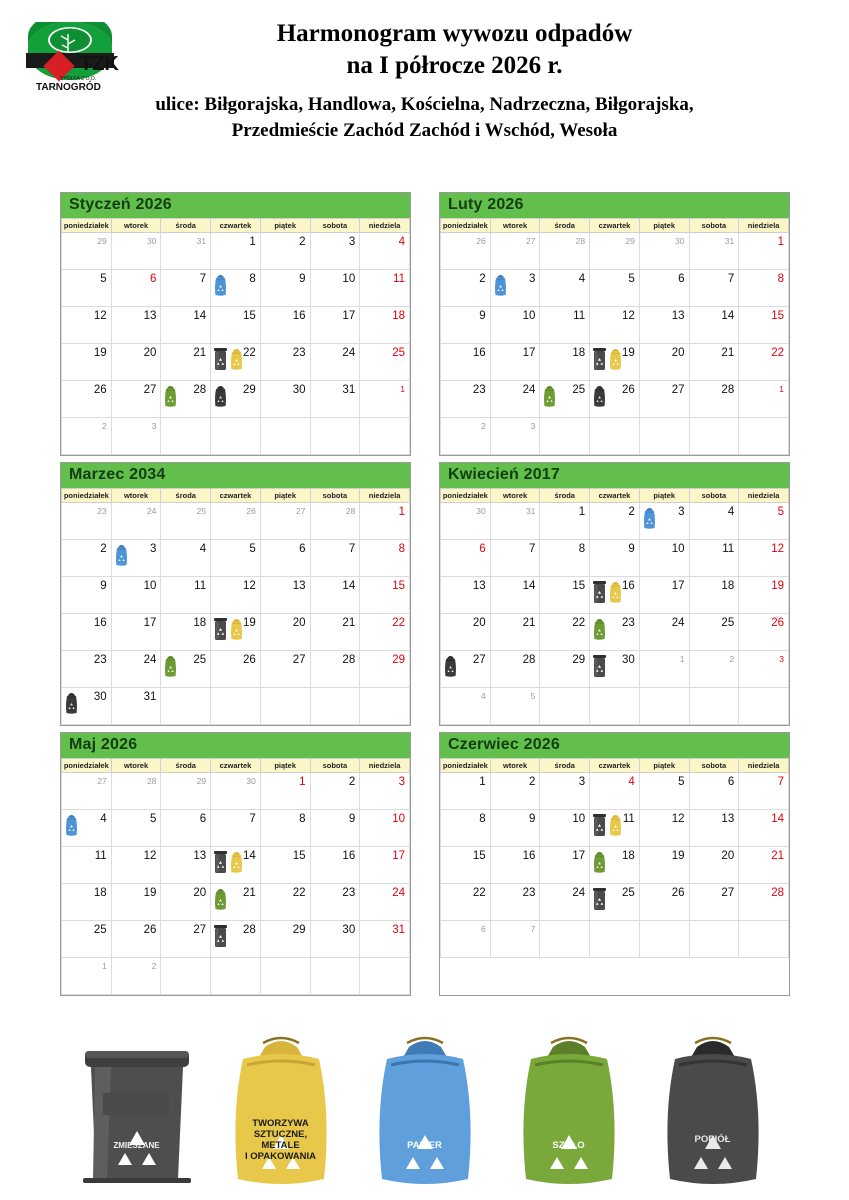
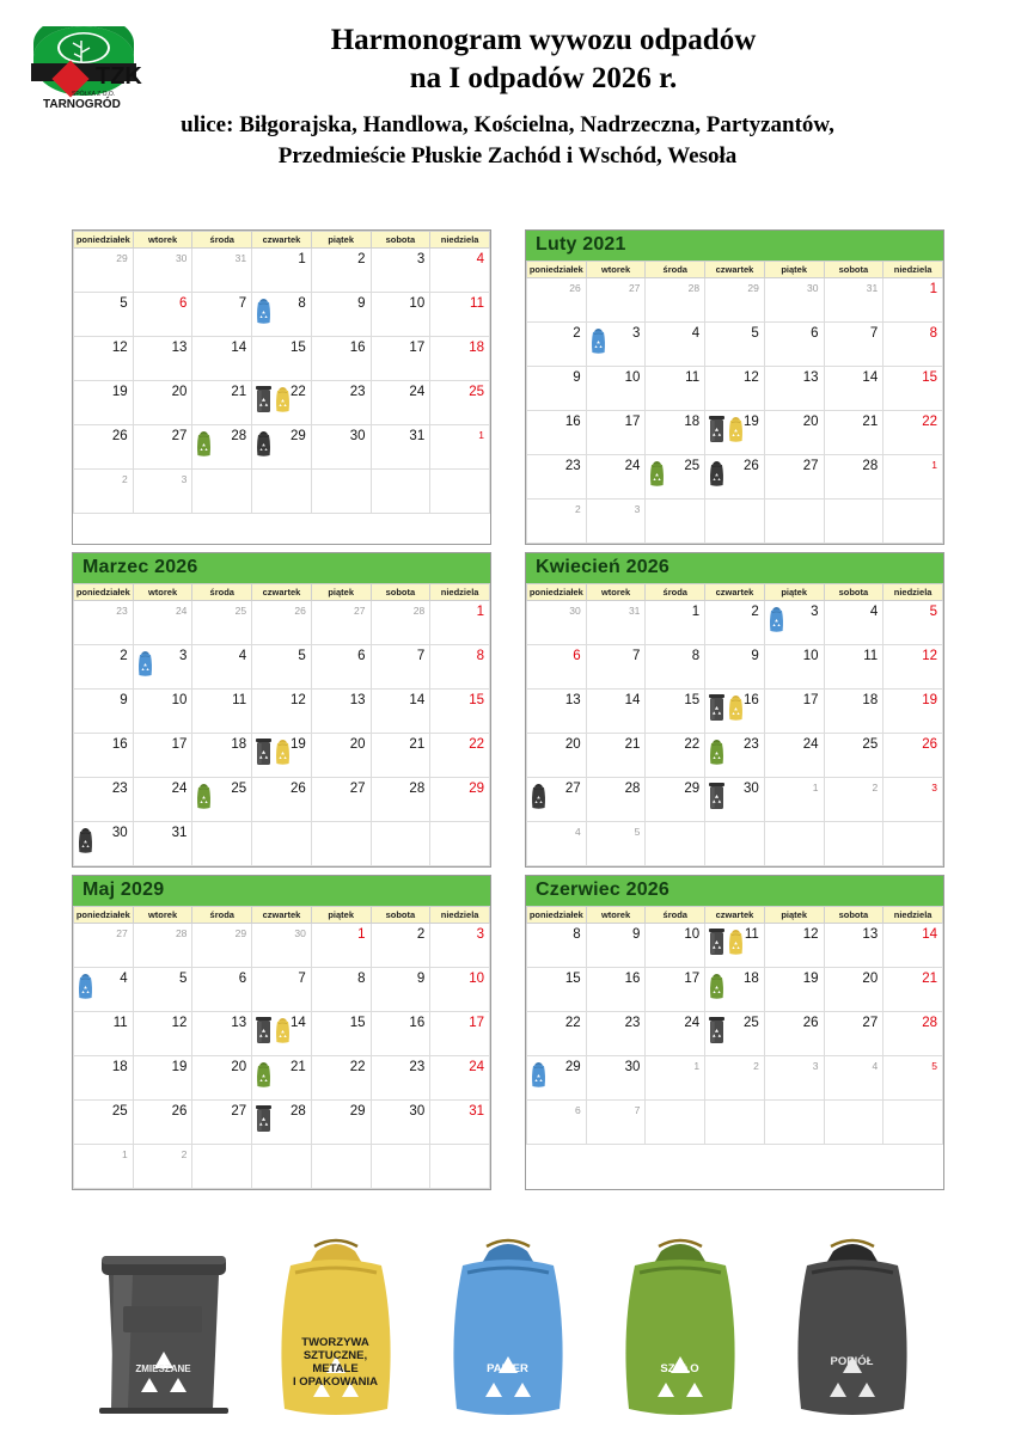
  TZK
  TARNOGRÓD
  Harmonogram wywozu odpadów
- na I półrocze 2026 r.
+ na I odpadów 2026 r.
- ulice: Biłgorajska, Handlowa, Kościelna, Nadrzeczna, Biłgorajska,
+ ulice: Biłgorajska, Handlowa, Kościelna, Nadrzeczna, Partyzantów,
- Przedmieście Zachód Zachód i Wschód, Wesoła
+ Przedmieście Płuskie Zachód i Wschód, Wesoła
- Styczeń 2026
  poniedziałek	wtorek	środa	czwartek	piątek	sobota	niedziela
  29	30	31	1	2	3	4
  5	6	7	8	9	10	11
  12	13	14	15	16	17	18
  19	20	21	22	23	24	25
  26	27	28	29	30	31	1
  2	3
- Luty 2026
+ Luty 2021
  poniedziałek	wtorek	środa	czwartek	piątek	sobota	niedziela
  26	27	28	29	30	31	1
  2	3	4	5	6	7	8
  9	10	11	12	13	14	15
  16	17	18	19	20	21	22
  23	24	25	26	27	28	1
  2	3
- Marzec 2034
+ Marzec 2026
  poniedziałek	wtorek	środa	czwartek	piątek	sobota	niedziela
  23	24	25	26	27	28	1
  2	3	4	5	6	7	8
  9	10	11	12	13	14	15
  16	17	18	19	20	21	22
  23	24	25	26	27	28	29
  30	31
- Kwiecień 2017
+ Kwiecień 2026
  poniedziałek	wtorek	środa	czwartek	piątek	sobota	niedziela
  30	31	1	2	3	4	5
  6	7	8	9	10	11	12
  13	14	15	16	17	18	19
  20	21	22	23	24	25	26
  27	28	29	30	1	2	3
  4	5
- Maj 2026
+ Maj 2029
  poniedziałek	wtorek	środa	czwartek	piątek	sobota	niedziela
  27	28	29	30	1	2	3
  4	5	6	7	8	9	10
  11	12	13	14	15	16	17
  18	19	20	21	22	23	24
  25	26	27	28	29	30	31
  1	2
  Czerwiec 2026
  poniedziałek	wtorek	środa	czwartek	piątek	sobota	niedziela
- 1	2	3	4	5	6	7
  8	9	10	11	12	13	14
  15	16	17	18	19	20	21
  22	23	24	25	26	27	28
+ 29	30	1	2	3	4	5
  6	7
  ZMIESZANE
  TWORZYWA
  SZTUCZNE,
  METALE
  I OPAKOWANIA
  PAPIER
  SZKŁO
  POPIÓŁ
